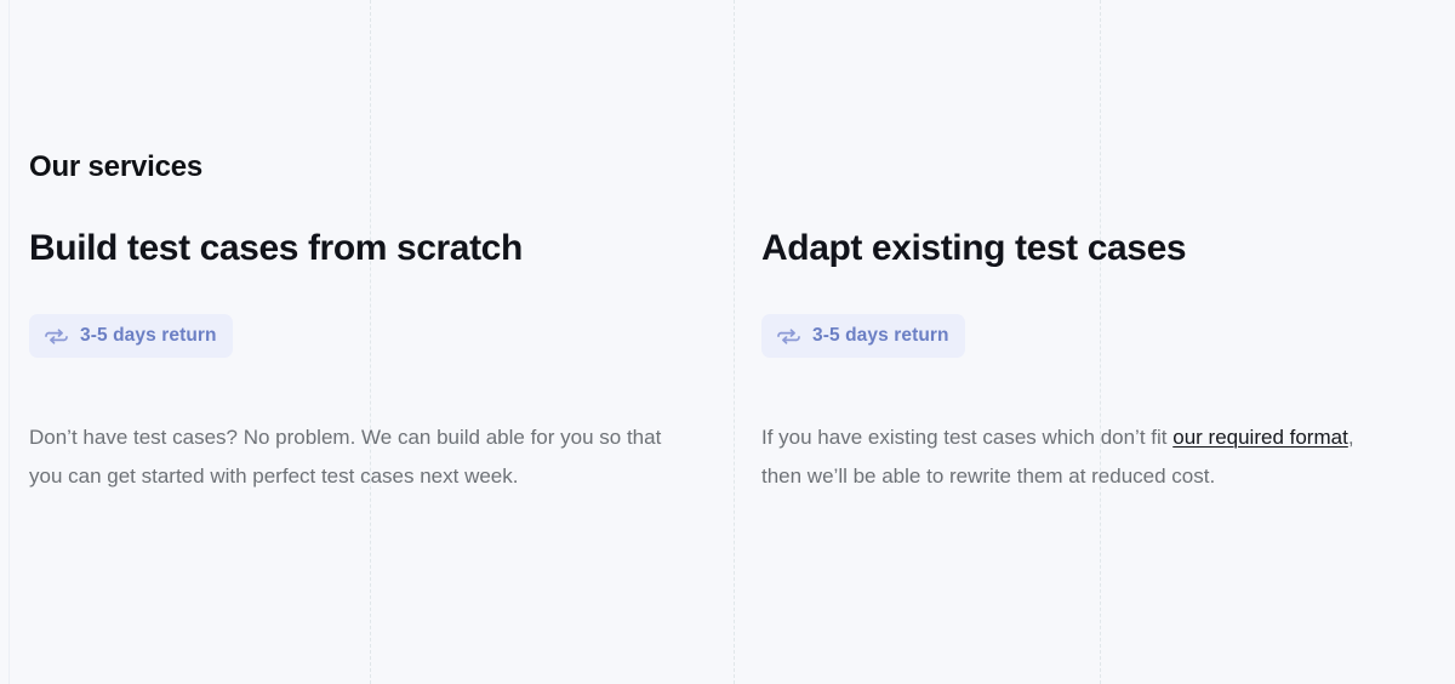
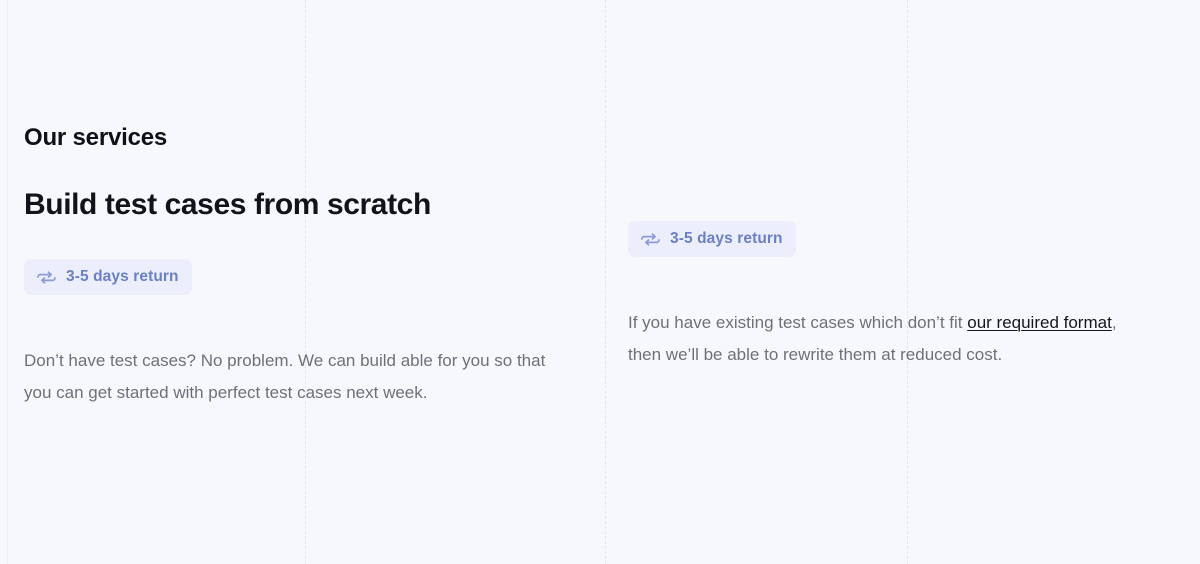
  Our services
  Build test cases from scratch
  3-5 days return
  Don’t have test cases? No problem. We can build able for you so that you can get started with perfect test cases next week.
- Adapt existing test cases
  3-5 days return
  If you have existing test cases which don’t fit our required format, then we’ll be able to rewrite them at reduced cost.
